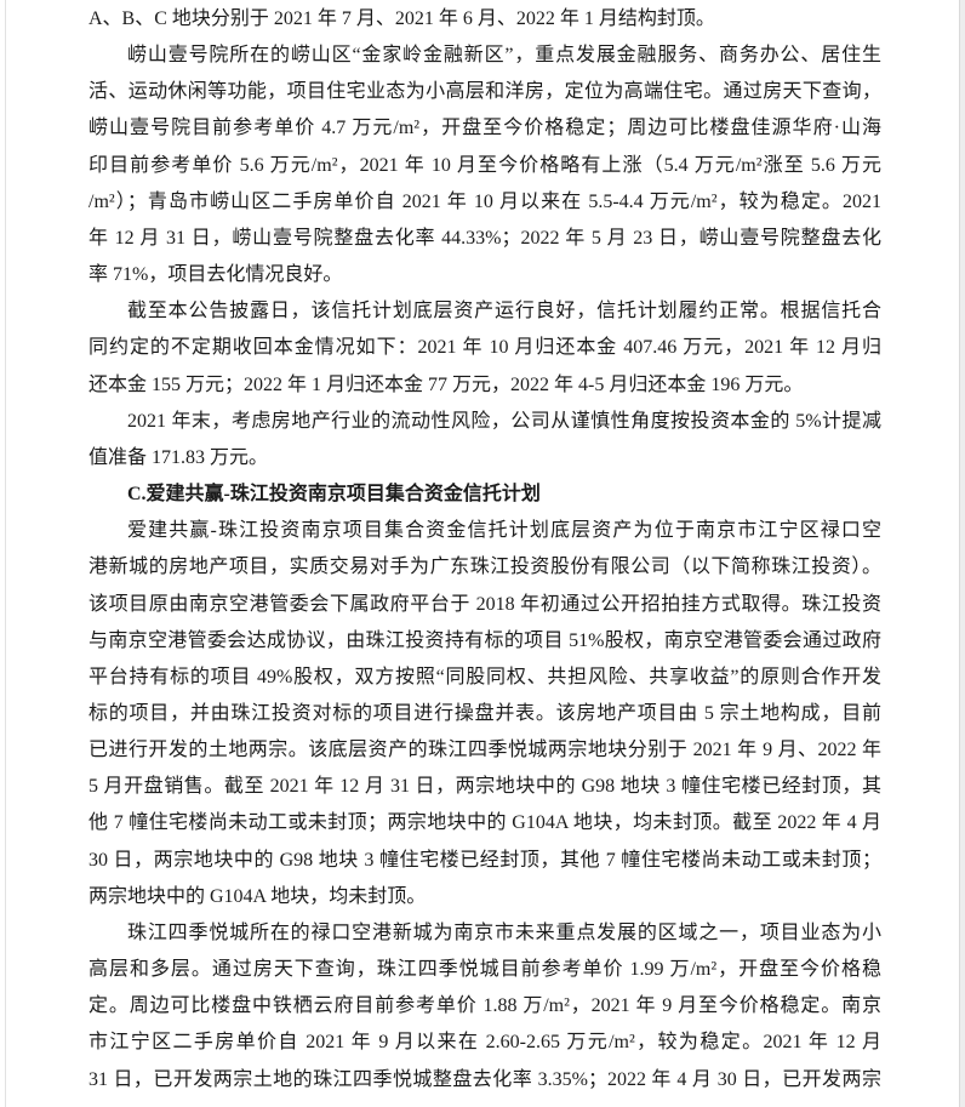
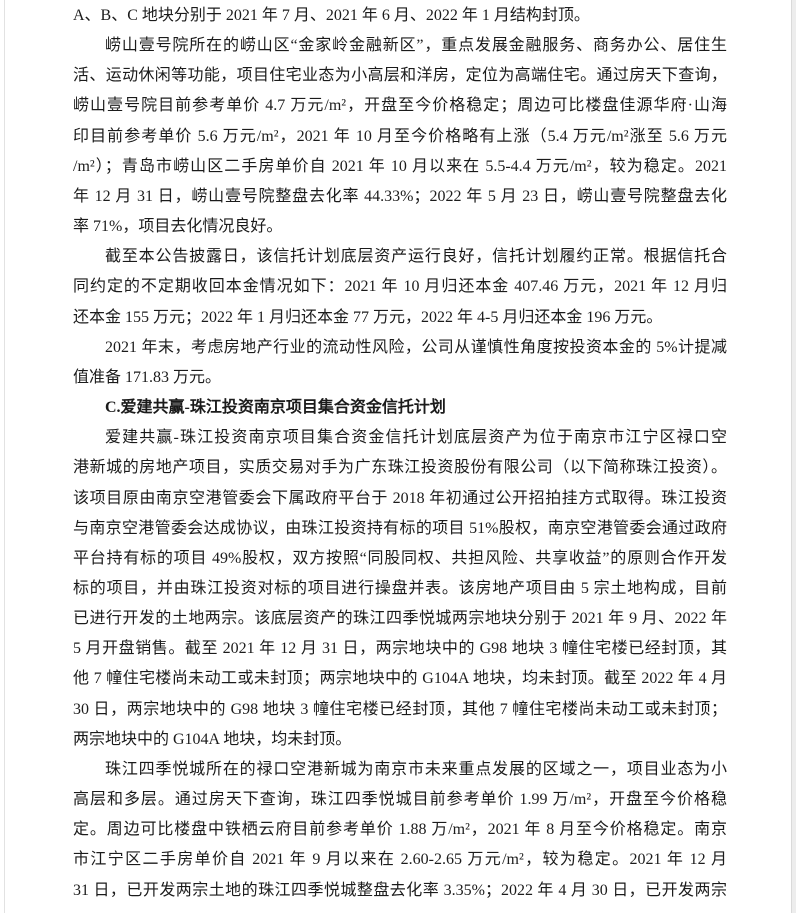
  A、B、C 地块分别于 2021 年 7 月、2021 年 6 月、2022 年 1 月结构封顶。
  崂山壹号院所在的崂山区“金家岭金融新区”，重点发展金融服务、商务办公、居住生
  活、运动休闲等功能，项目住宅业态为小高层和洋房，定位为高端住宅。通过房天下查询，
  崂山壹号院目前参考单价 4.7 万元/m²，开盘至今价格稳定；周边可比楼盘佳源华府·山海
  印目前参考单价 5.6 万元/m²，2021 年 10 月至今价格略有上涨（5.4 万元/m²涨至 5.6 万元
  /m²）；青岛市崂山区二手房单价自 2021 年 10 月以来在 5.5-4.4 万元/m²，较为稳定。2021
  年 12 月 31 日，崂山壹号院整盘去化率 44.33%；2022 年 5 月 23 日，崂山壹号院整盘去化
  率 71%，项目去化情况良好。
  截至本公告披露日，该信托计划底层资产运行良好，信托计划履约正常。根据信托合
  同约定的不定期收回本金情况如下：2021 年 10 月归还本金 407.46 万元，2021 年 12 月归
  还本金 155 万元；2022 年 1 月归还本金 77 万元，2022 年 4-5 月归还本金 196 万元。
  2021 年末，考虑房地产行业的流动性风险，公司从谨慎性角度按投资本金的 5%计提减
  值准备 171.83 万元。
  C.爱建共赢-珠江投资南京项目集合资金信托计划
  爱建共赢-珠江投资南京项目集合资金信托计划底层资产为位于南京市江宁区禄口空
  港新城的房地产项目，实质交易对手为广东珠江投资股份有限公司（以下简称珠江投资）。
  该项目原由南京空港管委会下属政府平台于 2018 年初通过公开招拍挂方式取得。珠江投资
  与南京空港管委会达成协议，由珠江投资持有标的项目 51%股权，南京空港管委会通过政府
  平台持有标的项目 49%股权，双方按照“同股同权、共担风险、共享收益”的原则合作开发
  标的项目，并由珠江投资对标的项目进行操盘并表。该房地产项目由 5 宗土地构成，目前
  已进行开发的土地两宗。该底层资产的珠江四季悦城两宗地块分别于 2021 年 9 月、2022 年
  5 月开盘销售。截至 2021 年 12 月 31 日，两宗地块中的 G98 地块 3 幢住宅楼已经封顶，其
  他 7 幢住宅楼尚未动工或未封顶；两宗地块中的 G104A 地块，均未封顶。截至 2022 年 4 月
  30 日，两宗地块中的 G98 地块 3 幢住宅楼已经封顶，其他 7 幢住宅楼尚未动工或未封顶；
  两宗地块中的 G104A 地块，均未封顶。
  珠江四季悦城所在的禄口空港新城为南京市未来重点发展的区域之一，项目业态为小
  高层和多层。通过房天下查询，珠江四季悦城目前参考单价 1.99 万/m²，开盘至今价格稳
- 定。周边可比楼盘中铁栖云府目前参考单价 1.88 万/m²，2021 年 9 月至今价格稳定。南京
+ 定。周边可比楼盘中铁栖云府目前参考单价 1.88 万/m²，2021 年 8 月至今价格稳定。南京
  市江宁区二手房单价自 2021 年 9 月以来在 2.60-2.65 万元/m²，较为稳定。2021 年 12 月
  31 日，已开发两宗土地的珠江四季悦城整盘去化率 3.35%；2022 年 4 月 30 日，已开发两宗
